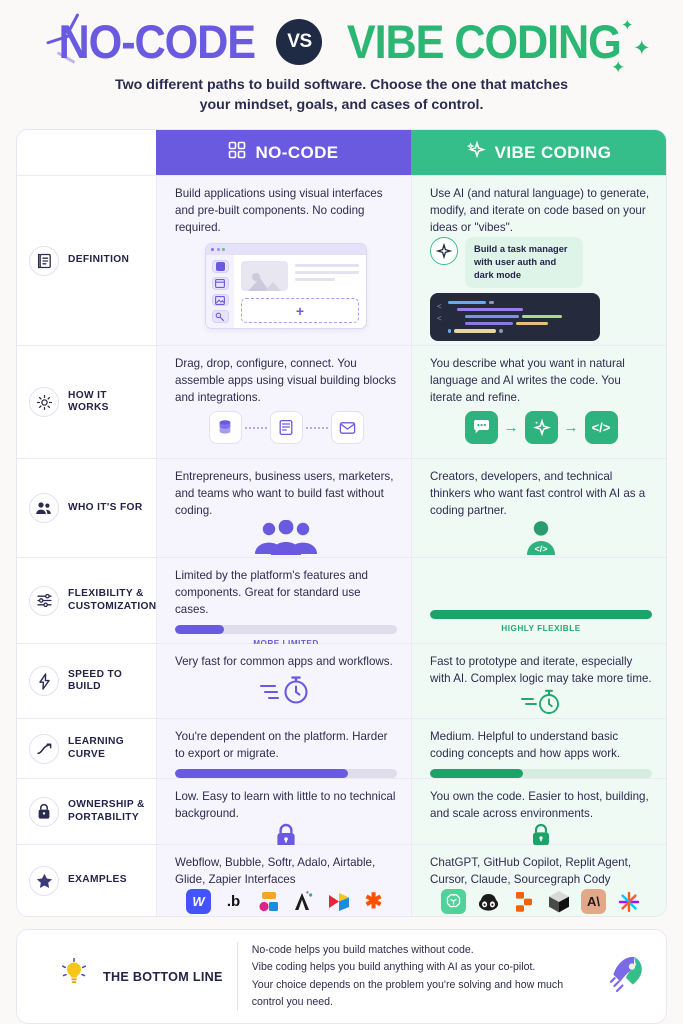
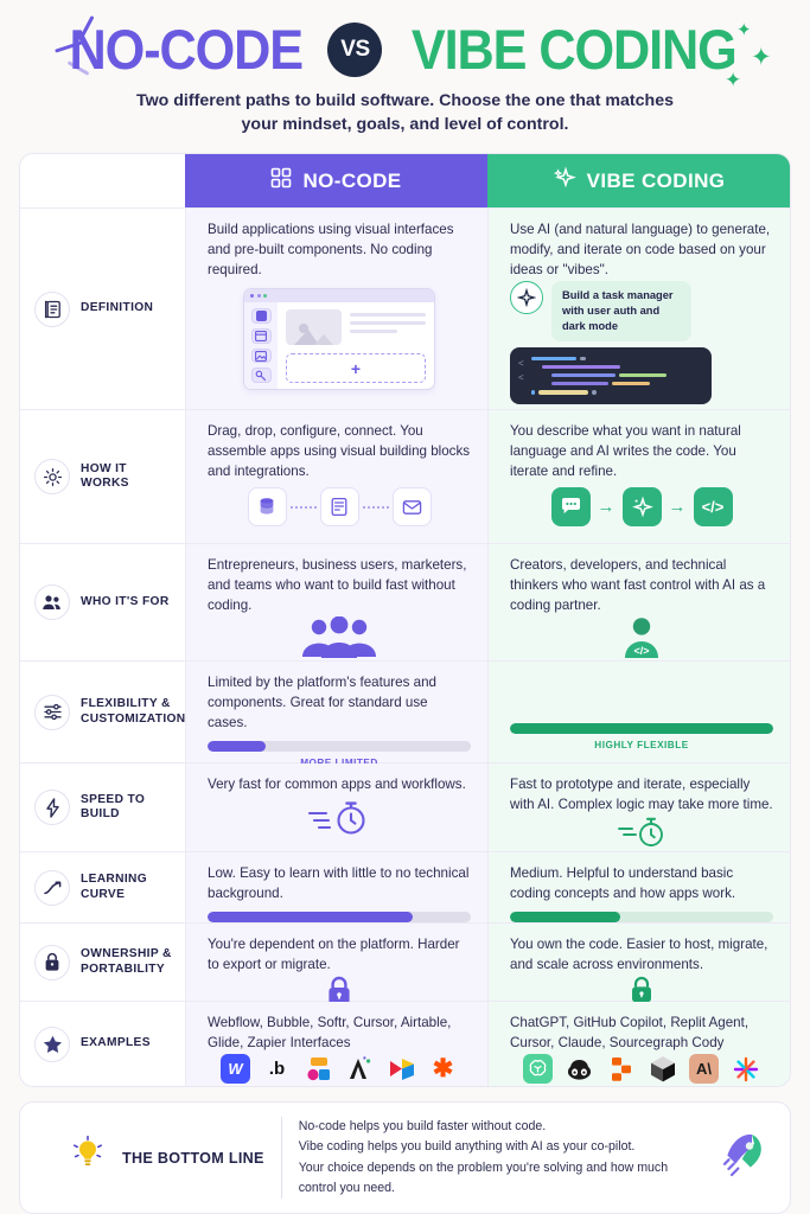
  ✦
  ✦
  ✦
  NO-CODE
  VS
  VIBE CODING
  Two different paths to build software. Choose the one that matches
- your mindset, goals, and cases of control.
+ your mindset, goals, and level of control.
  NO-CODE
  VIBE CODING
  DEFINITION
  Build applications using visual interfaces and pre-built components. No coding required.
  +
  Use AI (and natural language) to generate, modify, and iterate on code based on your ideas or "vibes".
  Build a task manager with user auth and dark mode
  <
  <
  HOW IT WORKS
  Drag, drop, configure, connect. You assemble apps using visual building blocks and integrations.
  You describe what you want in natural language and AI writes the code. You iterate and refine.
  →
  →
  </>
  WHO IT'S FOR
  Entrepreneurs, business users, marketers, and teams who want to build fast without coding.
  Creators, developers, and technical thinkers who want fast control with AI as a coding partner.
  </>
  FLEXIBILITY & CUSTOMIZATION
  Limited by the platform's features and components. Great for standard use cases.
  HIGHLY FLEXIBLE
  SPEED TO BUILD
  Very fast for common apps and workflows.
  Fast to prototype and iterate, especially with AI. Complex logic may take more time.
  LEARNING CURVE
- You're dependent on the platform. Harder to export or migrate.
+ Low. Easy to learn with little to no technical background.
  Medium. Helpful to understand basic coding concepts and how apps work.
  OWNERSHIP & PORTABILITY
- Low. Easy to learn with little to no technical background.
+ You're dependent on the platform. Harder to export or migrate.
- You own the code. Easier to host, building, and scale across environments.
+ You own the code. Easier to host, migrate, and scale across environments.
  EXAMPLES
- Webflow, Bubble, Softr, Adalo, Airtable, Glide, Zapier Interfaces
+ Webflow, Bubble, Softr, Cursor, Airtable, Glide, Zapier Interfaces
  W
  .b
  ✱
  ChatGPT, GitHub Copilot, Replit Agent, Cursor, Claude, Sourcegraph Cody
  A\
  THE BOTTOM LINE
- No-code helps you build matches without code.
+ No-code helps you build faster without code.
  Vibe coding helps you build anything with AI as your co-pilot.
  Your choice depends on the problem you're solving and how much control you need.
